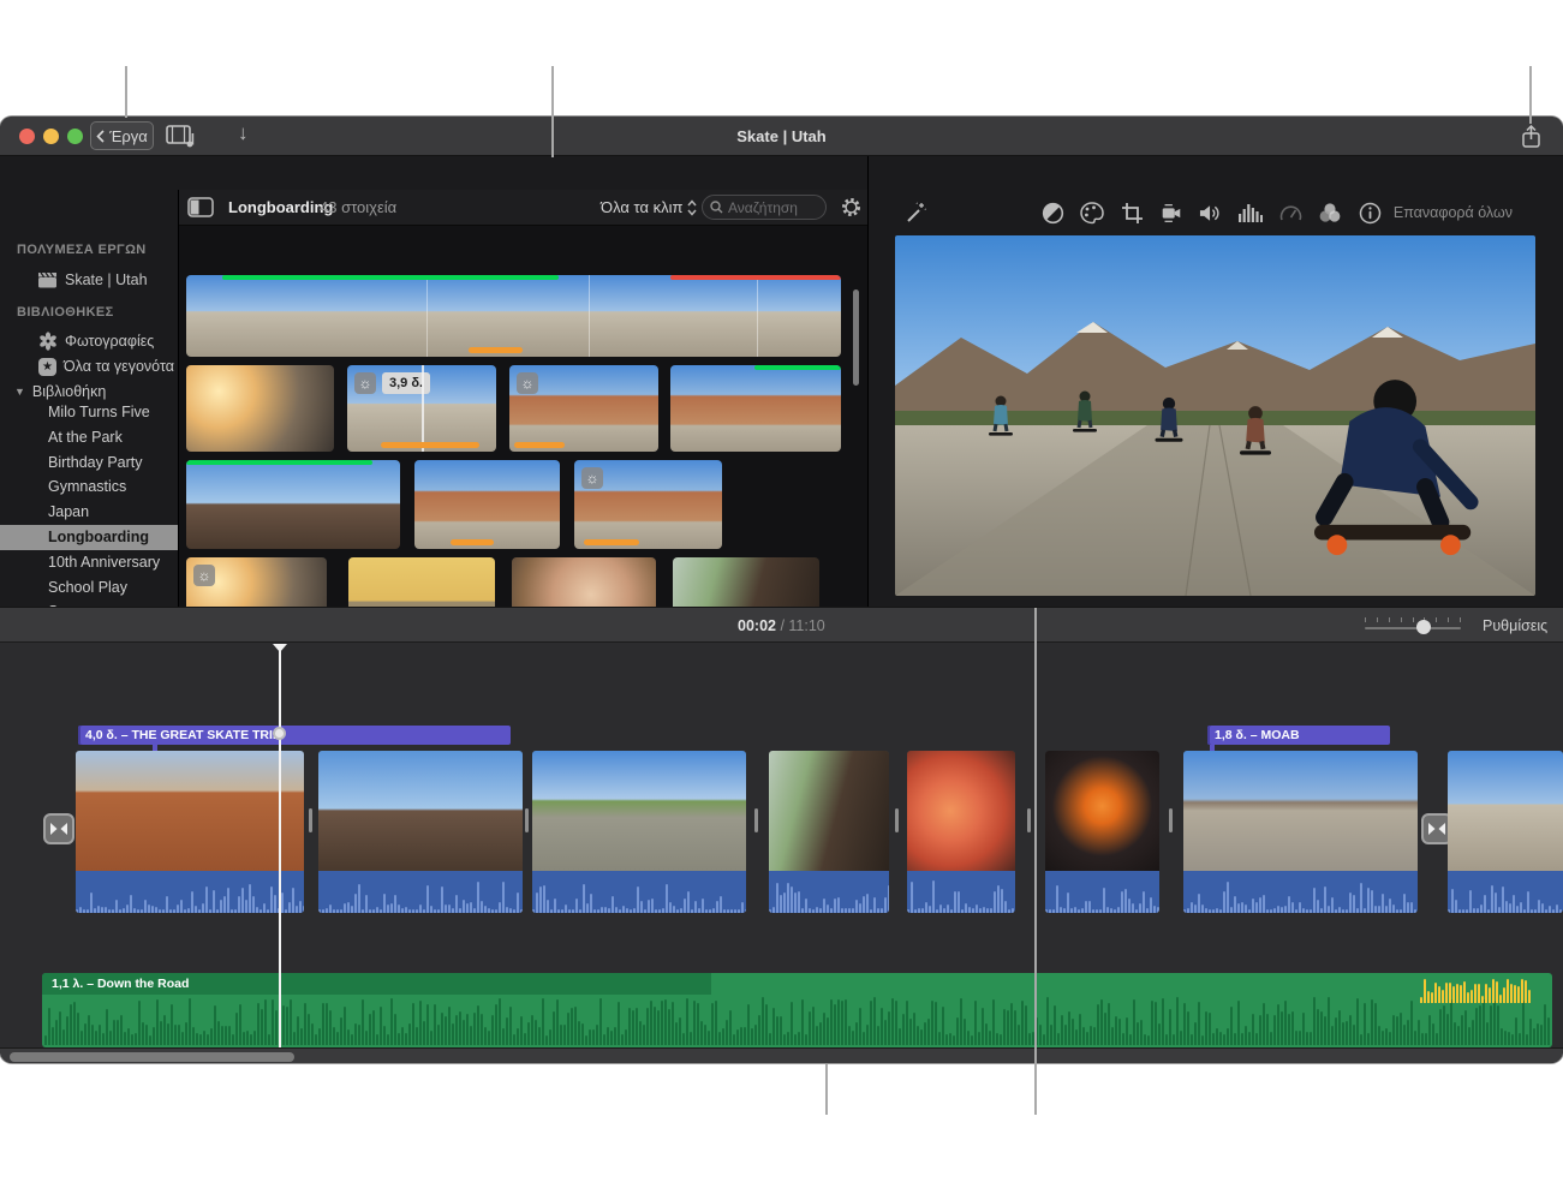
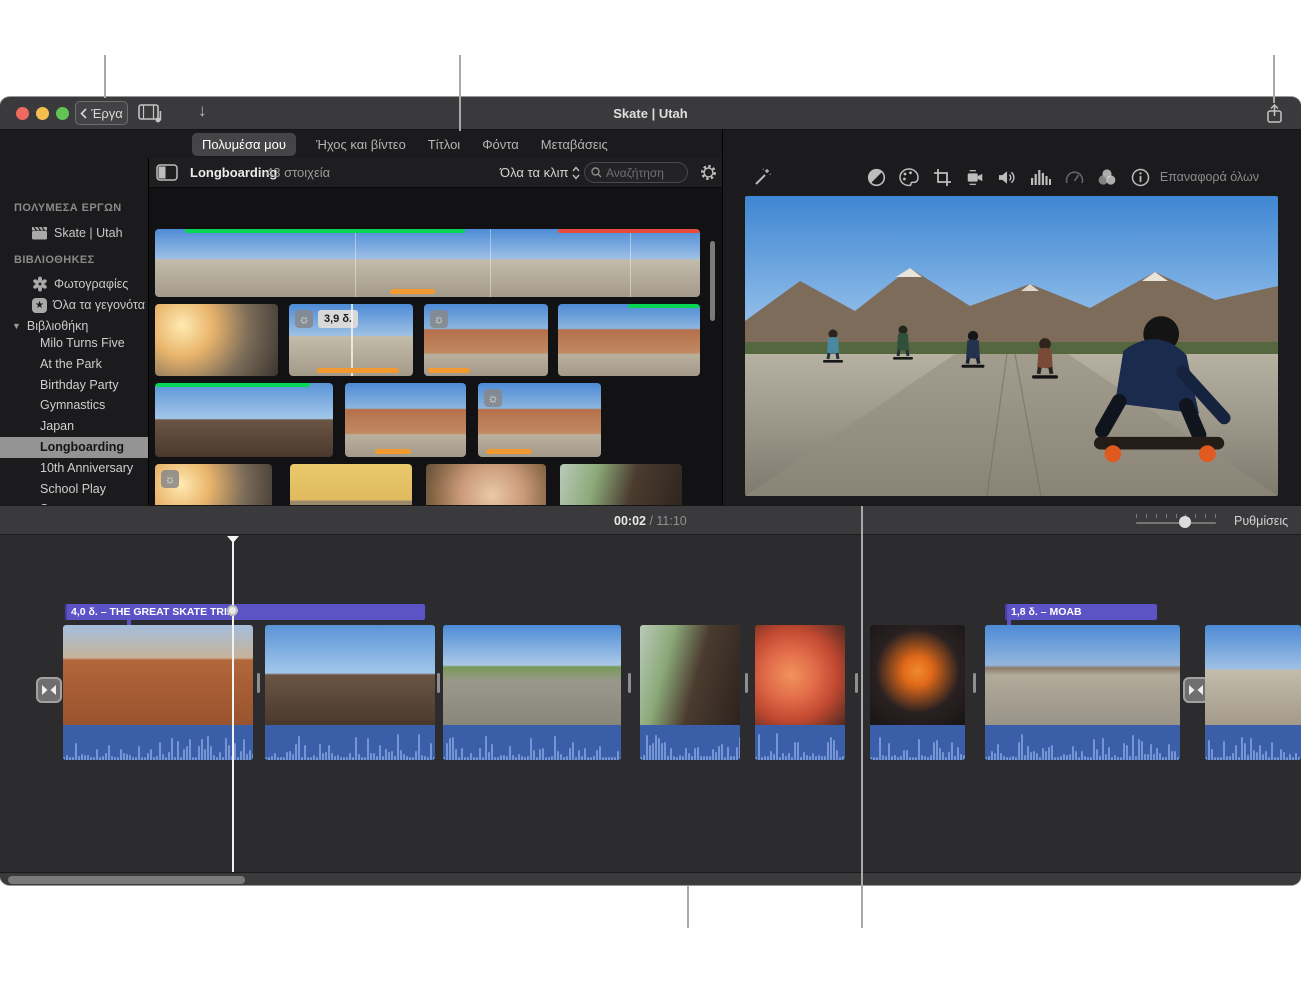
  Skate | Utah
  Έργα
  ↓
+ Πολυμέσα μου
+ Ήχος και βίντεο
+ Τίτλοι
+ Φόντα
+ Μεταβάσεις
  ΠΟΛΥΜΕΣΑ ΕΡΓΩΝ
  Skate | Utah
  ΒΙΒΛΙΟΘΗΚΕΣ
  Φωτογραφίες
  ★
  Όλα τα γεγονότα
  ▼
  Βιβλιοθήκη
  Milo Turns Five
  At the Park
  Birthday Party
  Gymnastics
  Japan
  Longboarding
  10th Anniversary
  School Play
  Longboarding
  43 στοιχεία
  Όλα τα κλιπ
  Αναζήτηση
  ☼
  3,9 δ.
  ☼
  ☼
  ☼
  Επαναφορά όλων
  00:02 / 11:10
  Ρυθμίσεις
  4,0 δ. – THE GREAT SKATE TRI
  1,8 δ. – MOAB
- 1,1 λ. – Down the Road
